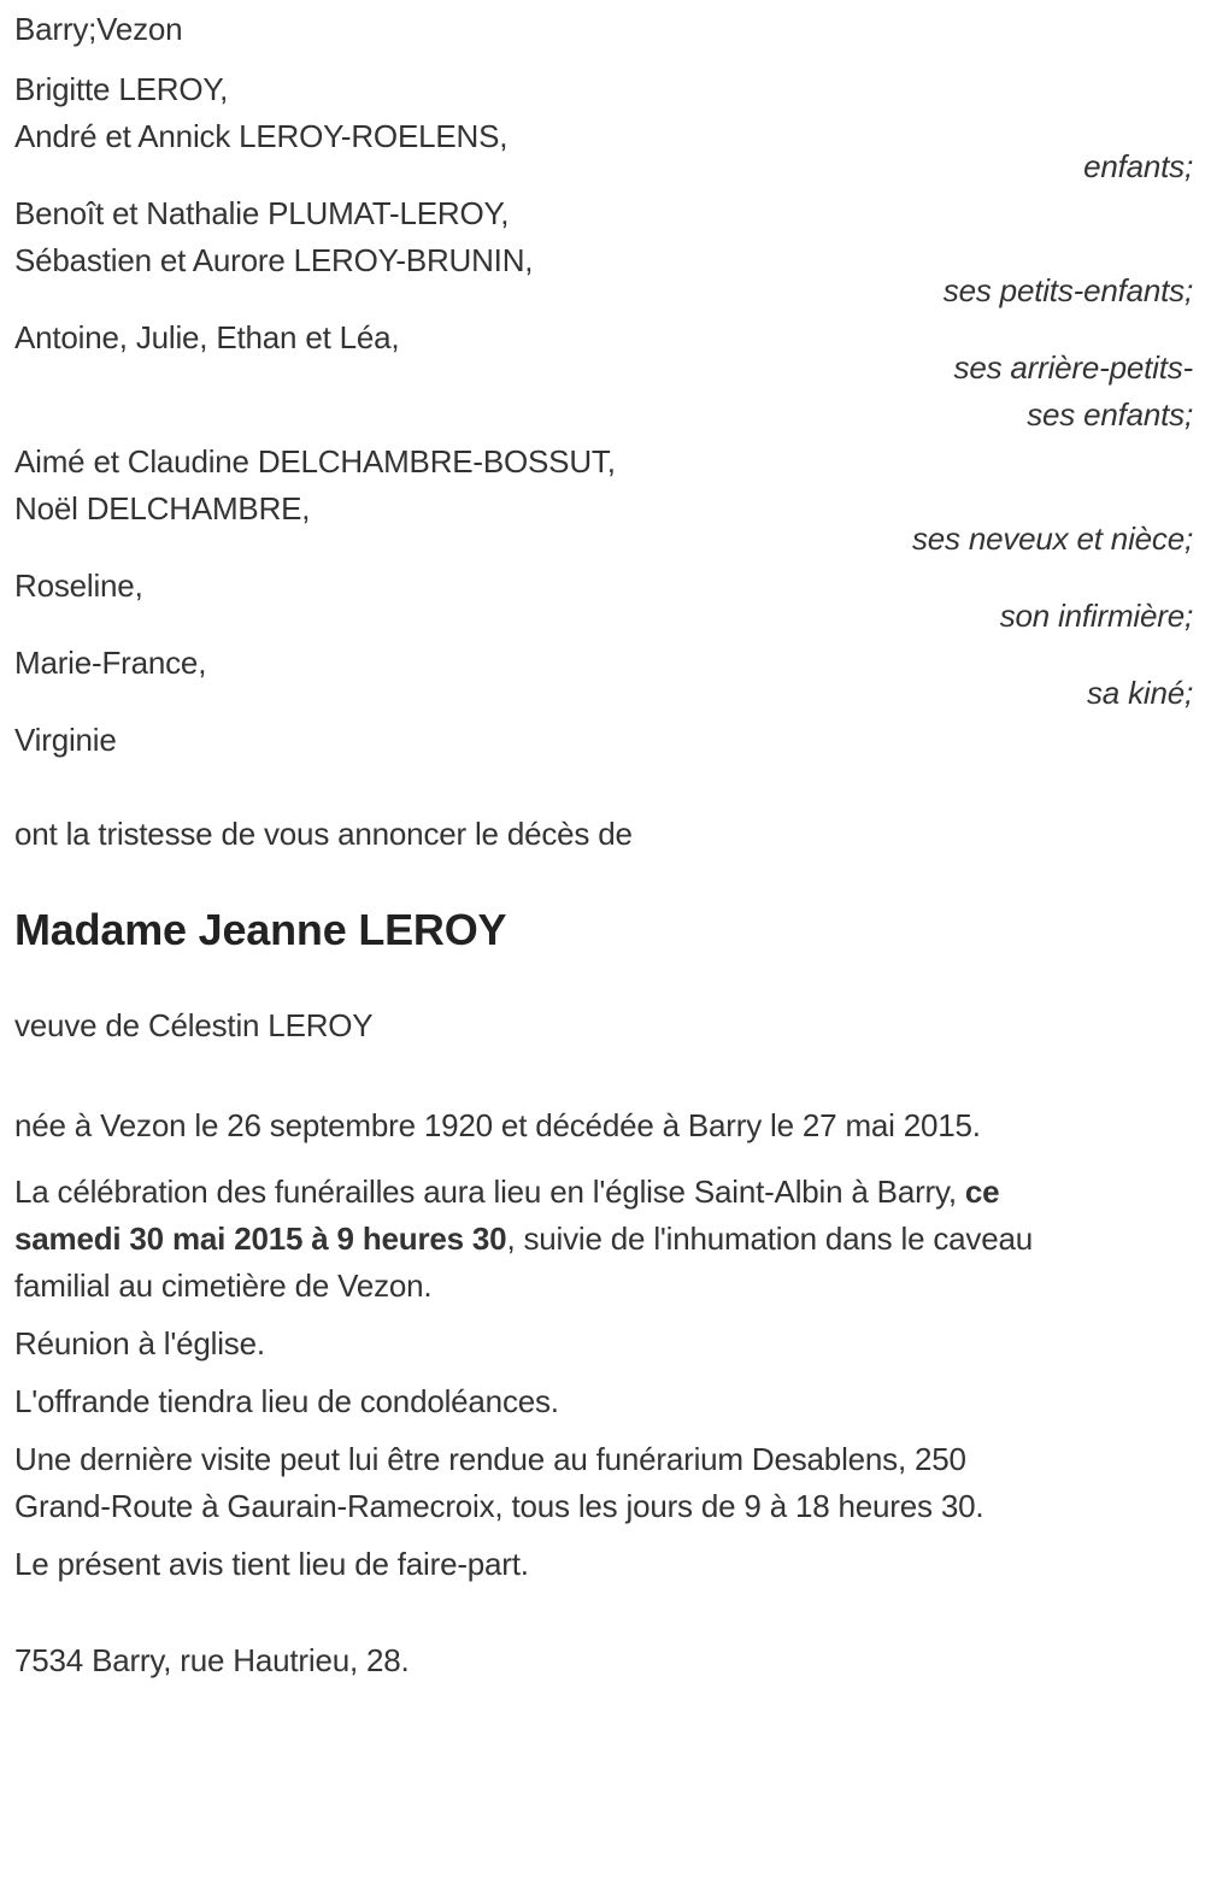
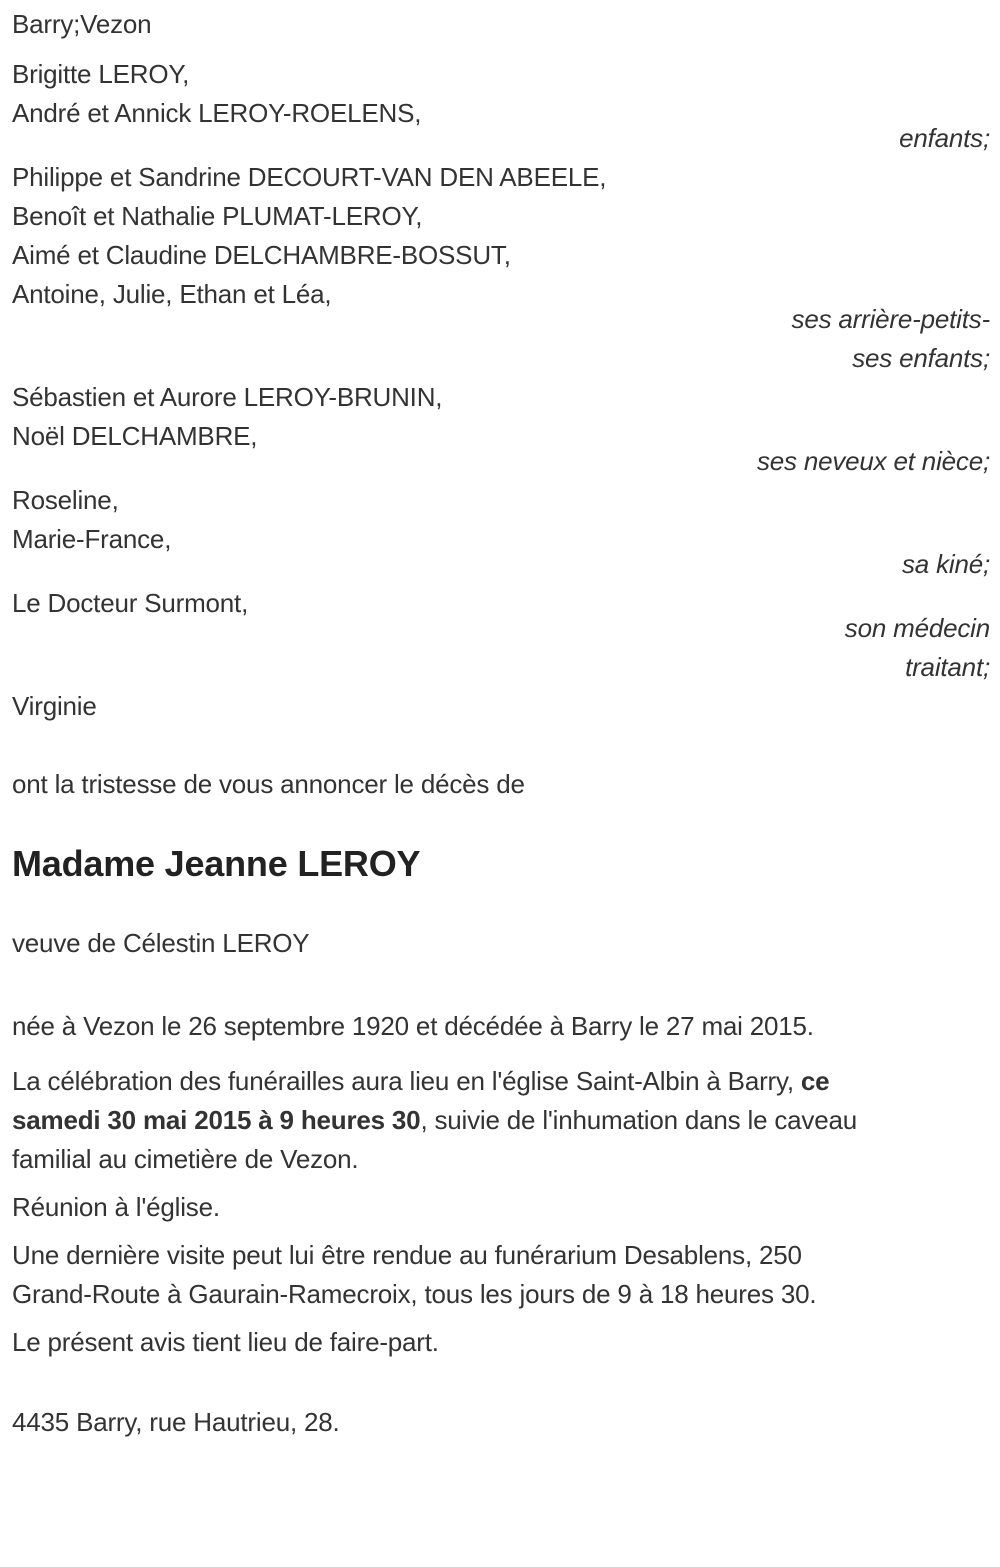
  Barry;Vezon
  Brigitte LEROY,
  André et Annick LEROY-ROELENS,
  enfants;
+ Philippe et Sandrine DECOURT-VAN DEN ABEELE,
  Benoît et Nathalie PLUMAT-LEROY,
- Sébastien et Aurore LEROY-BRUNIN,
+ Aimé et Claudine DELCHAMBRE-BOSSUT,
- ses petits-enfants;
  Antoine, Julie, Ethan et Léa,
  ses arrière-petits-
  ses enfants;
- Aimé et Claudine DELCHAMBRE-BOSSUT,
+ Sébastien et Aurore LEROY-BRUNIN,
  Noël DELCHAMBRE,
  ses neveux et nièce;
  Roseline,
- son infirmière;
  Marie-France,
  sa kiné;
+ Le Docteur Surmont,
+ son médecin
+ traitant;
  Virginie
  ont la tristesse de vous annoncer le décès de
  Madame Jeanne LEROY
  veuve de Célestin LEROY
  née à Vezon le 26 septembre 1920 et décédée à Barry le 27 mai 2015.
  La célébration des funérailles aura lieu en l'église Saint-Albin à Barry, ce
  samedi 30 mai 2015 à 9 heures 30, suivie de l'inhumation dans le caveau
  familial au cimetière de Vezon.
  Réunion à l'église.
- L'offrande tiendra lieu de condoléances.
  Une dernière visite peut lui être rendue au funérarium Desablens, 250
  Grand-Route à Gaurain-Ramecroix, tous les jours de 9 à 18 heures 30.
  Le présent avis tient lieu de faire-part.
- 7534 Barry, rue Hautrieu, 28.
+ 4435 Barry, rue Hautrieu, 28.
